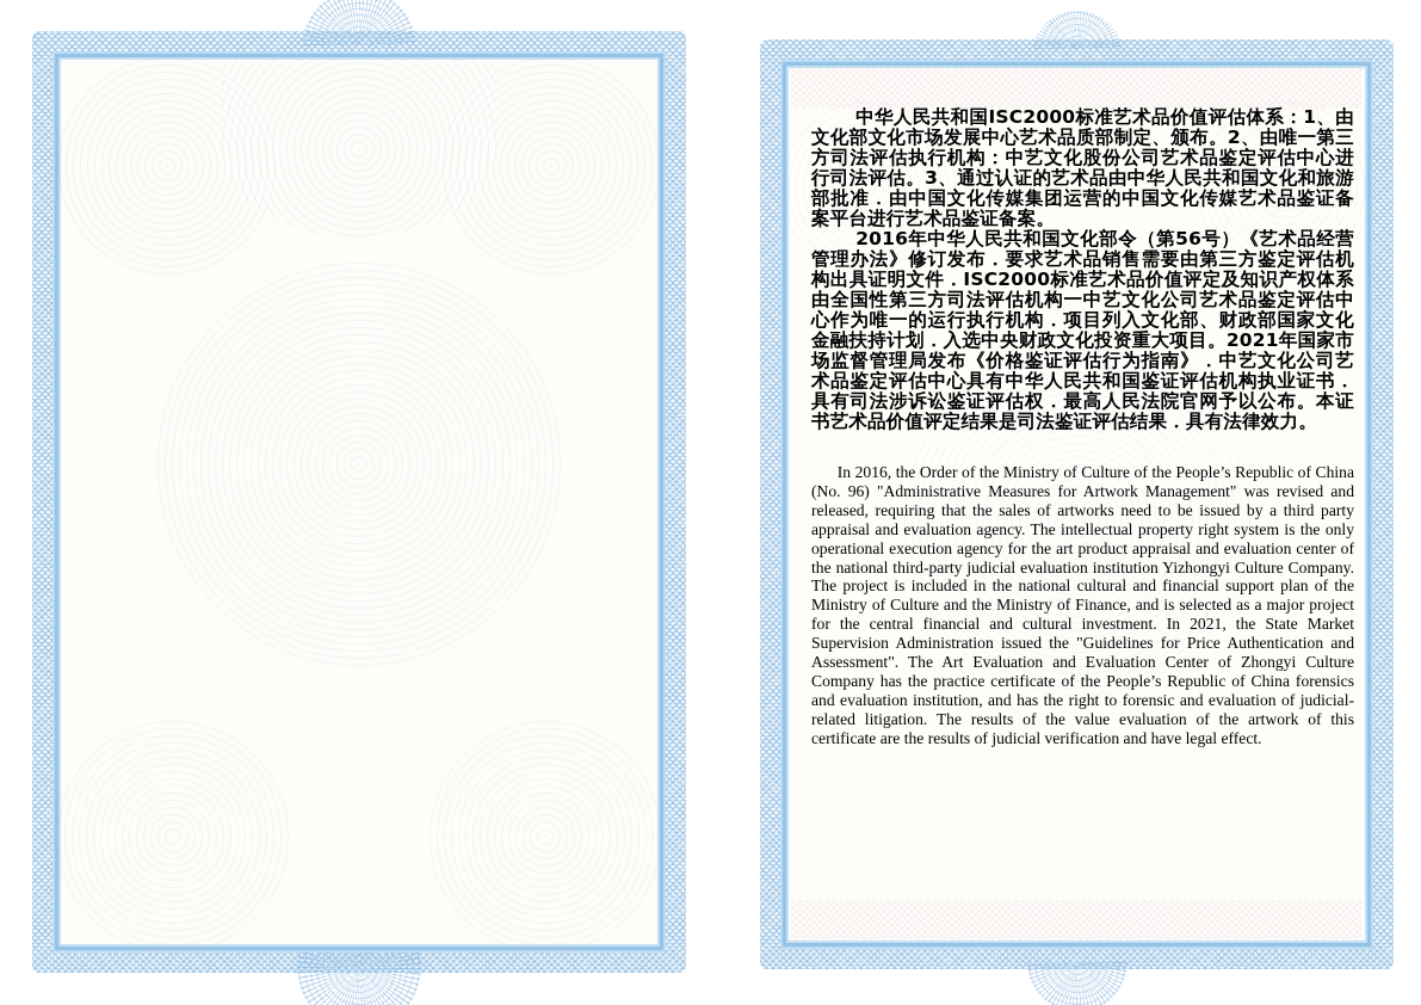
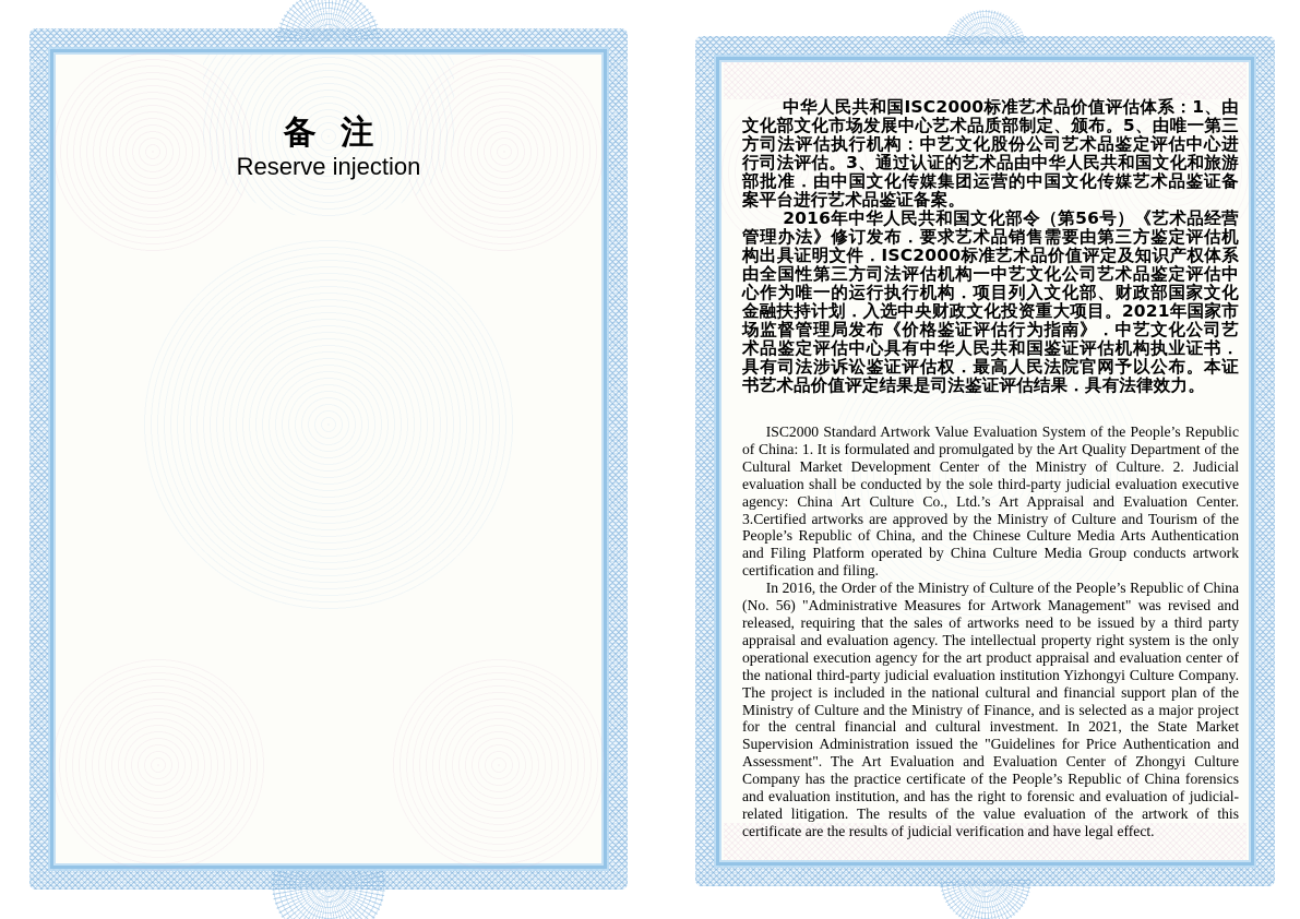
+ 备 注
+ Reserve injection
- 中华人民共和国ISC2000标准艺术品价值评估体系：1、由文化部文化市场发展中心艺术品质部制定、颁布。2、由唯一第三方司法评估执行机构：中艺文化股份公司艺术品鉴定评估中心进行司法评估。3、通过认证的艺术品由中华人民共和国文化和旅游部批准．由中国文化传媒集团运营的中国文化传媒艺术品鉴证备案平台进行艺术品鉴证备案。
+ 中华人民共和国ISC2000标准艺术品价值评估体系：1、由文化部文化市场发展中心艺术品质部制定、颁布。5、由唯一第三方司法评估执行机构：中艺文化股份公司艺术品鉴定评估中心进行司法评估。3、通过认证的艺术品由中华人民共和国文化和旅游部批准．由中国文化传媒集团运营的中国文化传媒艺术品鉴证备案平台进行艺术品鉴证备案。
  2016年中华人民共和国文化部令（第56号）《艺术品经营管理办法》修订发布．要求艺术品销售需要由第三方鉴定评估机构出具证明文件．ISC2000标准艺术品价值评定及知识产权体系由全国性第三方司法评估机构一中艺文化公司艺术品鉴定评估中心作为唯一的运行执行机构．项目列入文化部、财政部国家文化金融扶持计划．入选中央财政文化投资重大项目。2021年国家市场监督管理局发布《价格鉴证评估行为指南》．中艺文化公司艺术品鉴定评估中心具有中华人民共和国鉴证评估机构执业证书．具有司法涉诉讼鉴证评估权．最高人民法院官网予以公布。本证书艺术品价值评定结果是司法鉴证评估结果．具有法律效力。
+ ISC2000 Standard Artwork Value Evaluation System of the People’s Republic of China: 1. It is formulated and promulgated by the Art Quality Department of the Cultural Market Development Center of the Ministry of Culture. 2. Judicial evaluation shall be conducted by the sole third-party judicial evaluation executive agency: China Art Culture Co., Ltd.’s Art Appraisal and Evaluation Center. 3.Certified artworks are approved by the Ministry of Culture and Tourism of the People’s Republic of China, and the Chinese Culture Media Arts Authentication and Filing Platform operated by China Culture Media Group conducts artwork certification and filing.
- In 2016, the Order of the Ministry of Culture of the People’s Republic of China (No. 96) "Administrative Measures for Artwork Management" was revised and released, requiring that the sales of artworks need to be issued by a third party appraisal and evaluation agency. The intellectual property right system is the only operational execution agency for the art product appraisal and evaluation center of the national third-party judicial evaluation institution Yizhongyi Culture Company. The project is included in the national cultural and financial support plan of the Ministry of Culture and the Ministry of Finance, and is selected as a major project for the central financial and cultural investment. In 2021, the State Market Supervision Administration issued the "Guidelines for Price Authentication and Assessment". The Art Evaluation and Evaluation Center of Zhongyi Culture Company has the practice certificate of the People’s Republic of China forensics and evaluation institution, and has the right to forensic and evaluation of judicial-related litigation. The results of the value evaluation of the artwork of this certificate are the results of judicial verification and have legal effect.
+ In 2016, the Order of the Ministry of Culture of the People’s Republic of China (No. 56) "Administrative Measures for Artwork Management" was revised and released, requiring that the sales of artworks need to be issued by a third party appraisal and evaluation agency. The intellectual property right system is the only operational execution agency for the art product appraisal and evaluation center of the national third-party judicial evaluation institution Yizhongyi Culture Company. The project is included in the national cultural and financial support plan of the Ministry of Culture and the Ministry of Finance, and is selected as a major project for the central financial and cultural investment. In 2021, the State Market Supervision Administration issued the "Guidelines for Price Authentication and Assessment". The Art Evaluation and Evaluation Center of Zhongyi Culture Company has the practice certificate of the People’s Republic of China forensics and evaluation institution, and has the right to forensic and evaluation of judicial-related litigation. The results of the value evaluation of the artwork of this certificate are the results of judicial verification and have legal effect.
